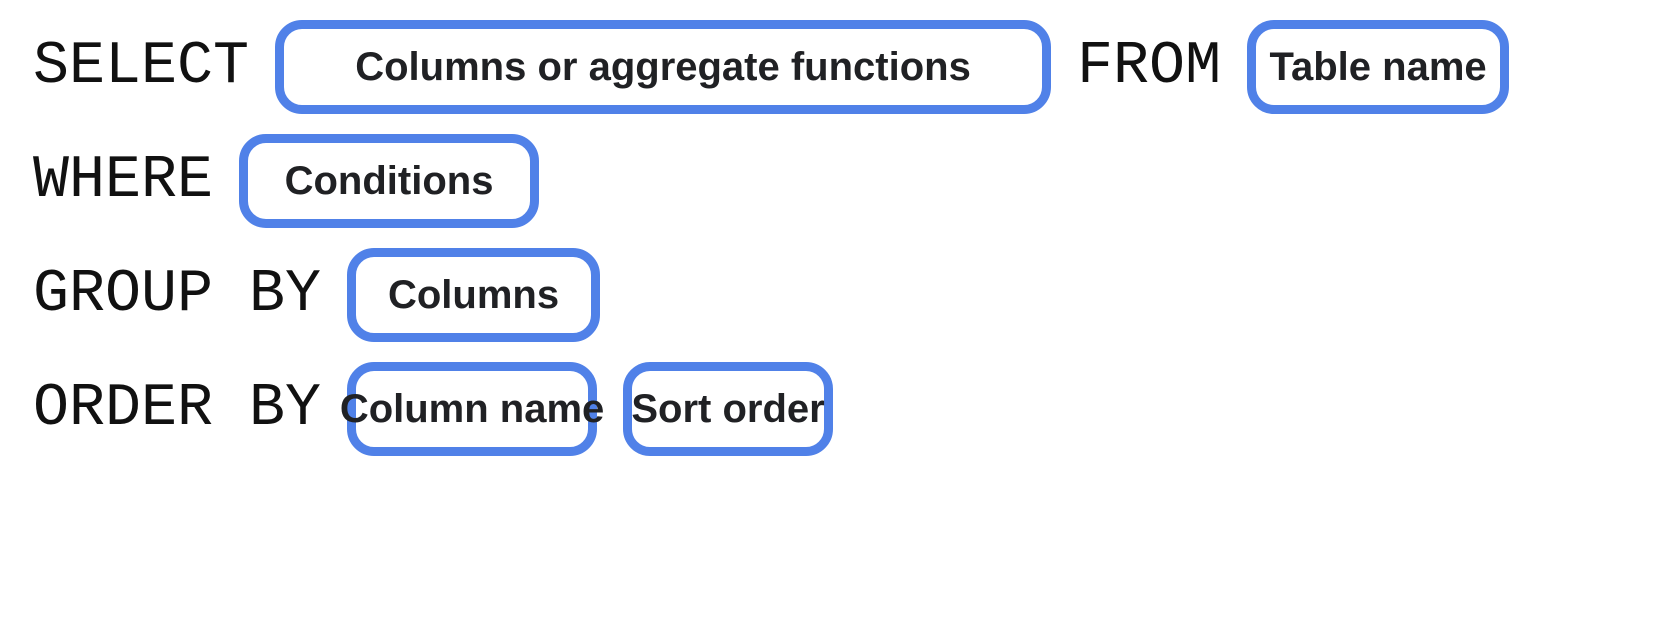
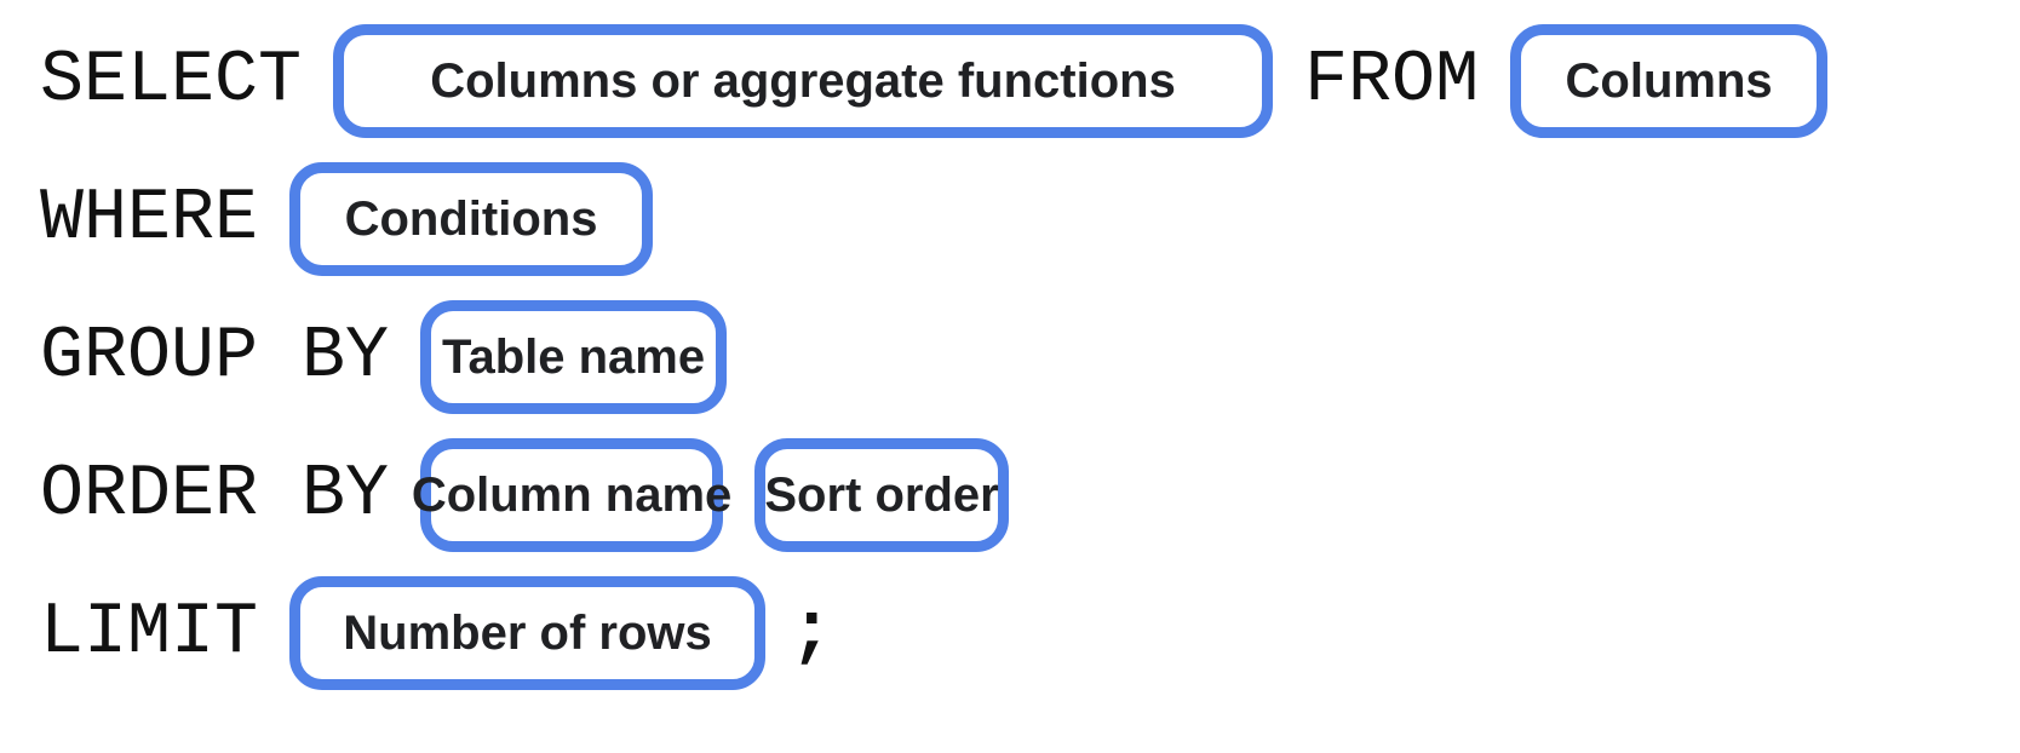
  SELECT
  Columns or aggregate functions
  FROM
- Table name
+ Columns
  WHERE
  Conditions
  GROUP BY
- Columns
+ Table name
  ORDER BY
  Column name
  Sort order
+ LIMIT
+ Number of rows
+ ;
